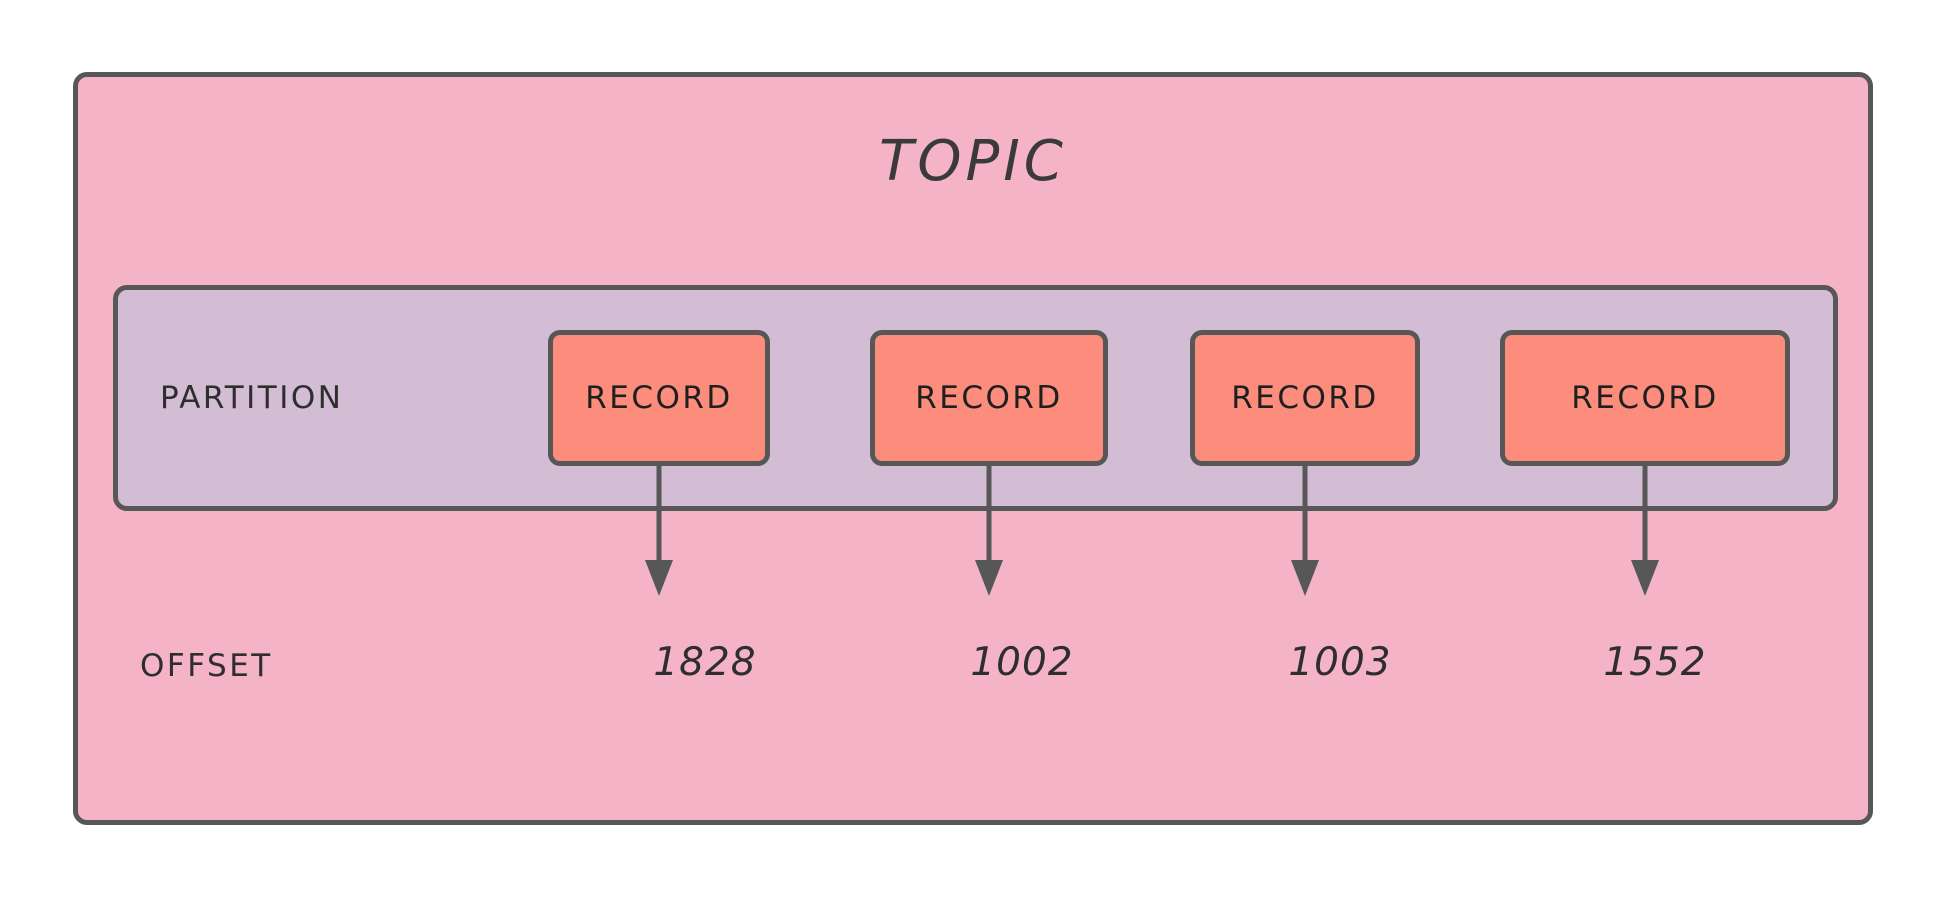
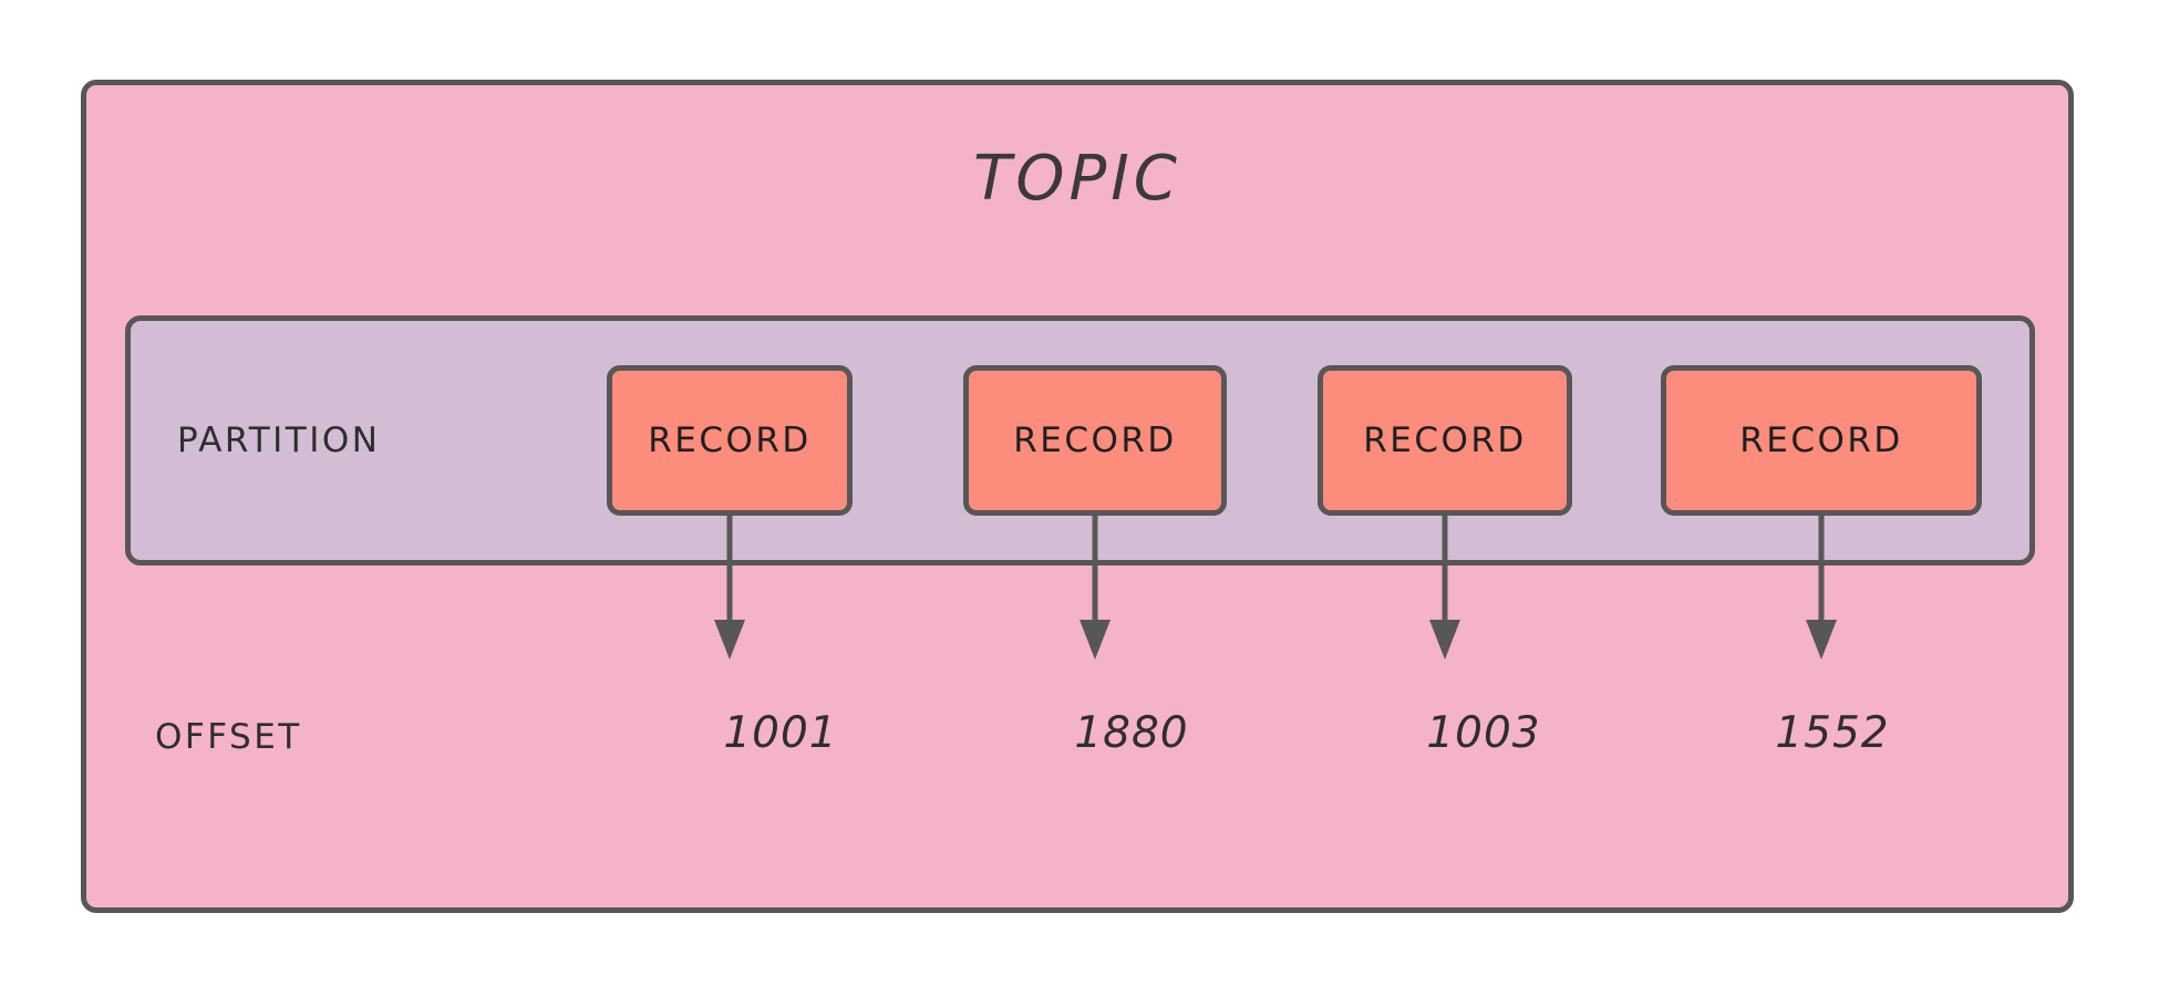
  TOPIC
  PARTITION
  RECORD
  RECORD
  RECORD
  RECORD
  OFFSET
- 1828
+ 1001
- 1002
+ 1880
  1003
  1552
